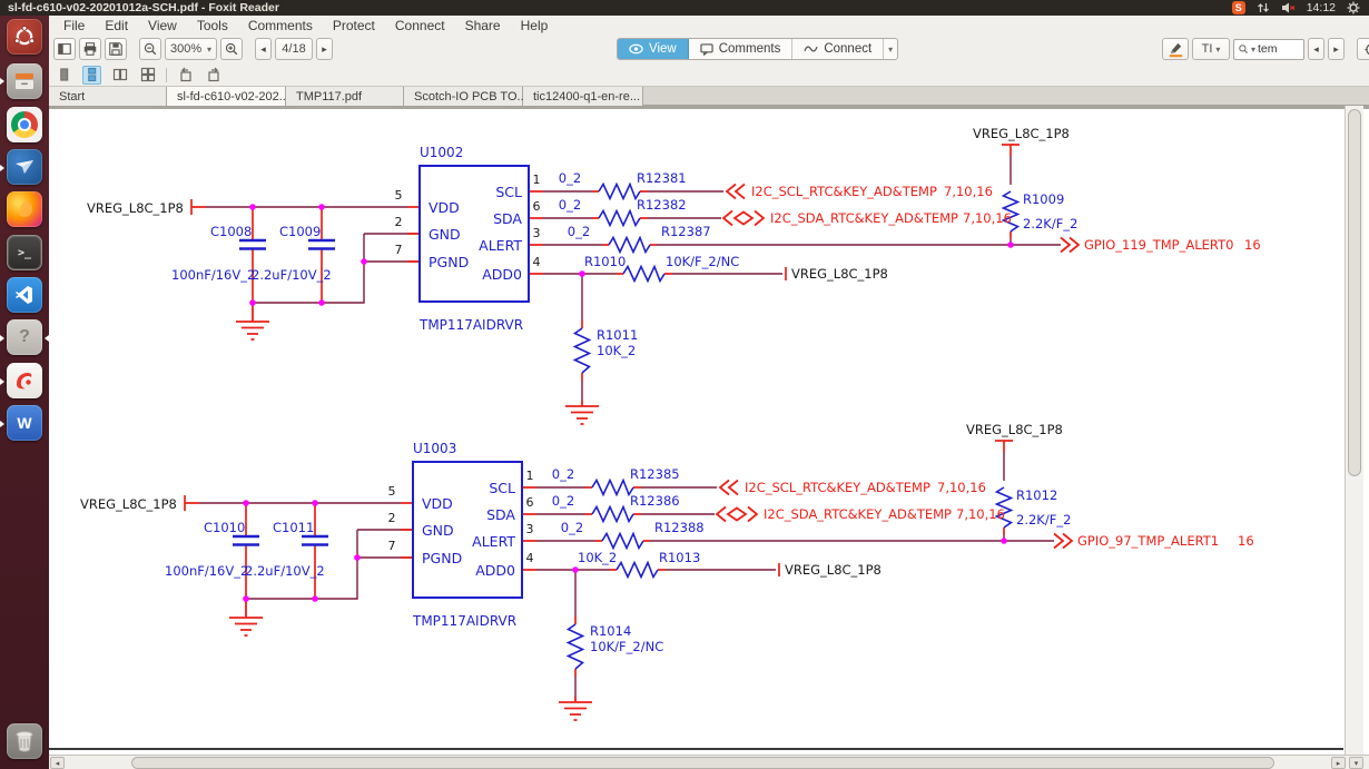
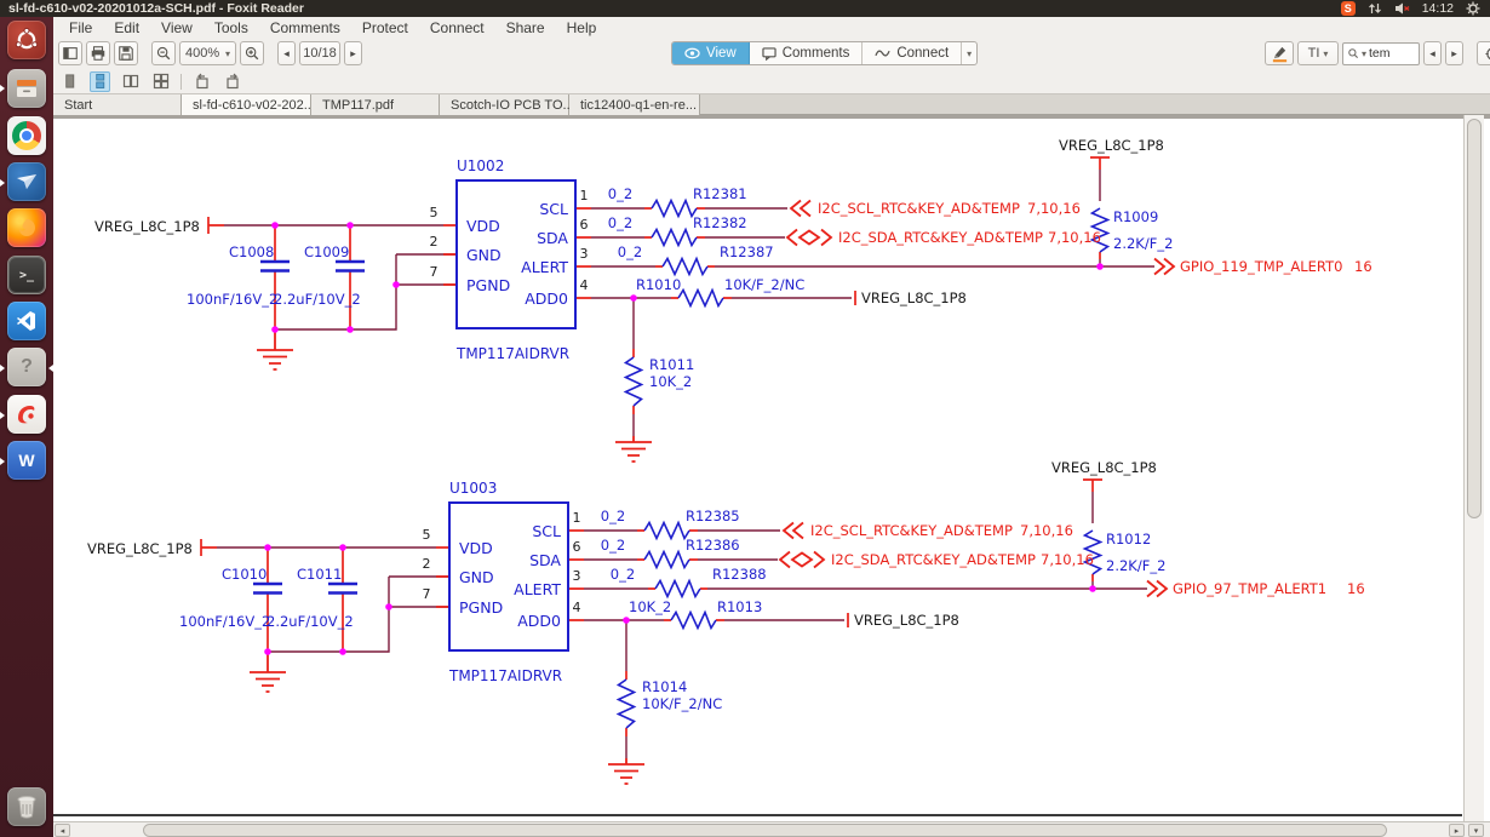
  sl-fd-c610-v02-20201012a-SCH.pdf - Foxit Reader
  S
  14:12
  >_
  ?
  W
  File
  Edit
  View
  Tools
  Comments
  Protect
  Connect
  Share
  Help
- 300%
+ 400%
  ▾
  ◂
- 4/18
+ 10/18
  ▸
  View
  Comments
  Connect
  ▾
  TI
  ▾
  ▾
  tem
  ◂
  ▸
  Start
  sl-fd-c610-v02-202..
  TMP117.pdf
  Scotch-IO PCB TO.
  tic12400-q1-en-re...
  U1002
  TMP117AIDRVR
  VREG_L8C_1P8
  C1008
  C1009
  100nF/16V_2
  2.2uF/10V_2
  VDD
  GND
  PGND
  5
  2
  7
  SCL
  SDA
  ALERT
  ADD0
  1
  6
  3
  4
  0_2
  R12381
  0_2
  R12382
  0_2
  R12387
  R1010
  10K/F_2/NC
  VREG_L8C_1P8
  I2C_SCL_RTC&KEY_AD&TEMP
  7,10,16
  I2C_SDA_RTC&KEY_AD&TEMP
  7,10,16
  R1011
  10K_2
  VREG_L8C_1P8
  R1009
  2.2K/F_2
  GPIO_119_TMP_ALERT0
  16
  U1003
  TMP117AIDRVR
  VREG_L8C_1P8
  C1010
  C1011
  100nF/16V_2
  2.2uF/10V_2
  VDD
  GND
  PGND
  5
  2
  7
  SCL
  SDA
  ALERT
  ADD0
  1
  6
  3
  4
  0_2
  R12385
  0_2
  R12386
  0_2
  R12388
  10K_2
  R1013
  VREG_L8C_1P8
  I2C_SCL_RTC&KEY_AD&TEMP
  7,10,16
  I2C_SDA_RTC&KEY_AD&TEMP
  7,10,16
  R1014
  10K/F_2/NC
  VREG_L8C_1P8
  R1012
  2.2K/F_2
  GPIO_97_TMP_ALERT1
  16
